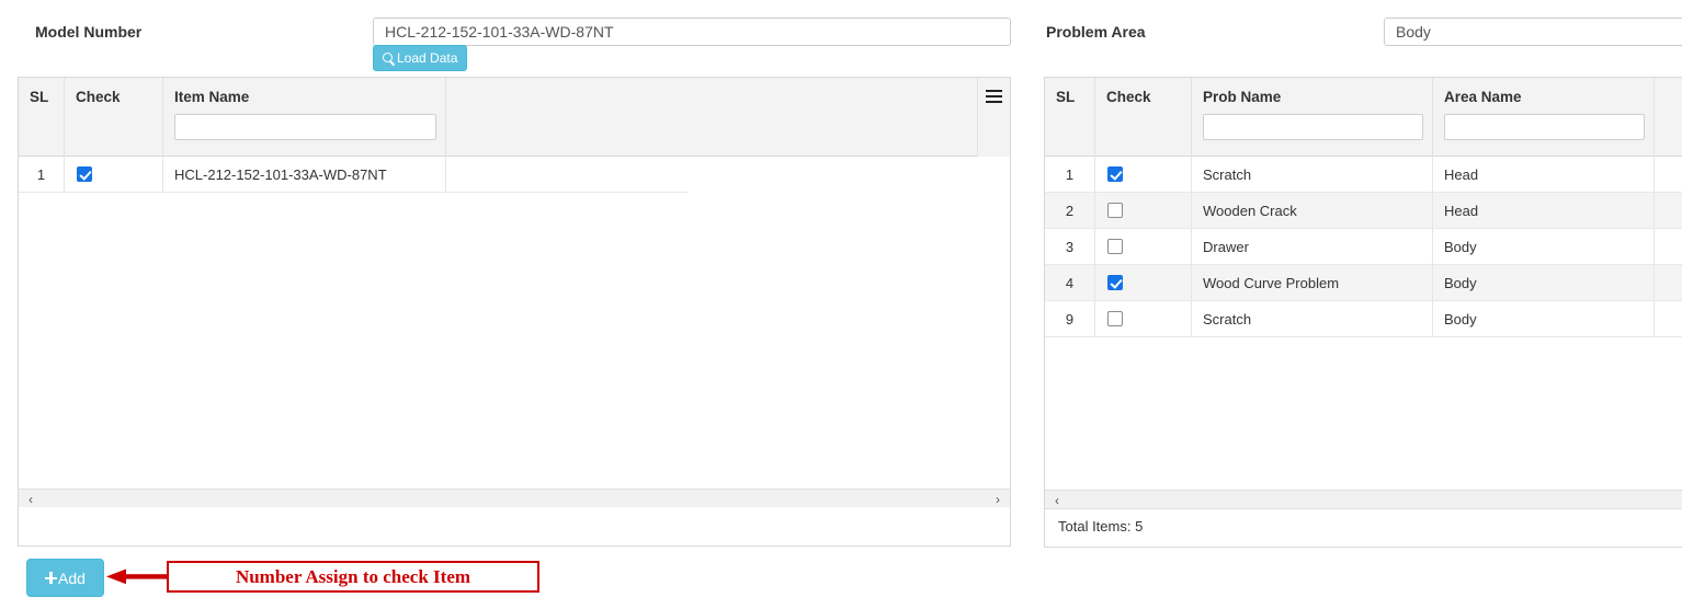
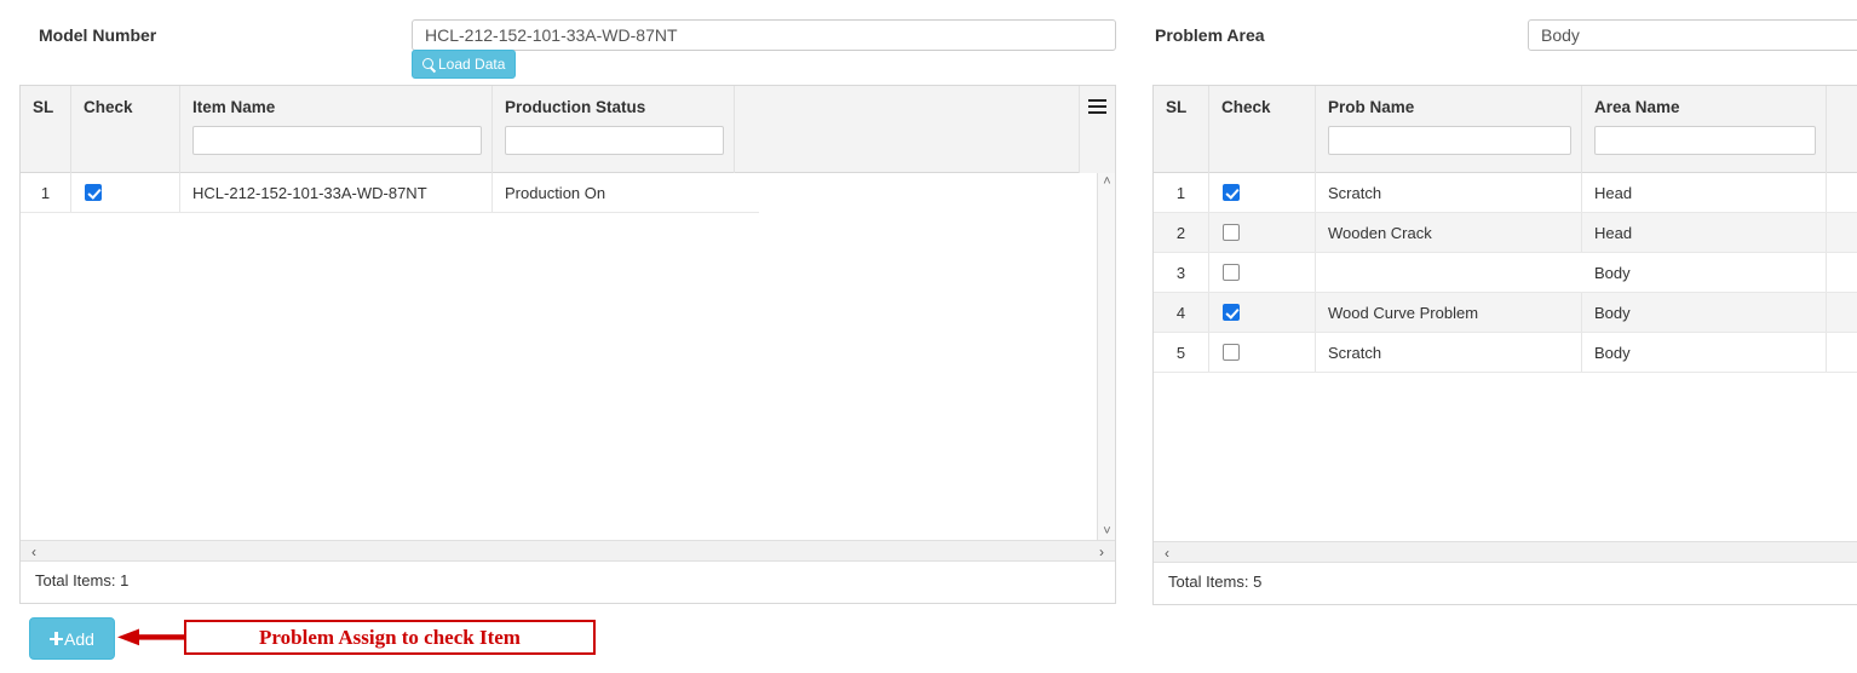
  Model Number
  HCL-212-152-101-33A-WD-87NT
  Load Data
  SL
  Check
  Item Name
+ Production Status
  1
  HCL-212-152-101-33A-WD-87NT
+ Production On
+ ˄
+ ˅
  ‹
  ›
+ Total Items: 1
  Add
- Number Assign to check Item
+ Problem Assign to check Item
  Problem Area
  Body
  SL
  Check
  Prob Name
  Area Name
  1
  Scratch
  Head
  2
  Wooden Crack
  Head
  3
- Drawer
  Body
  4
  Wood Curve Problem
  Body
- 9
+ 5
  Scratch
  Body
  ‹
  Total Items: 5
